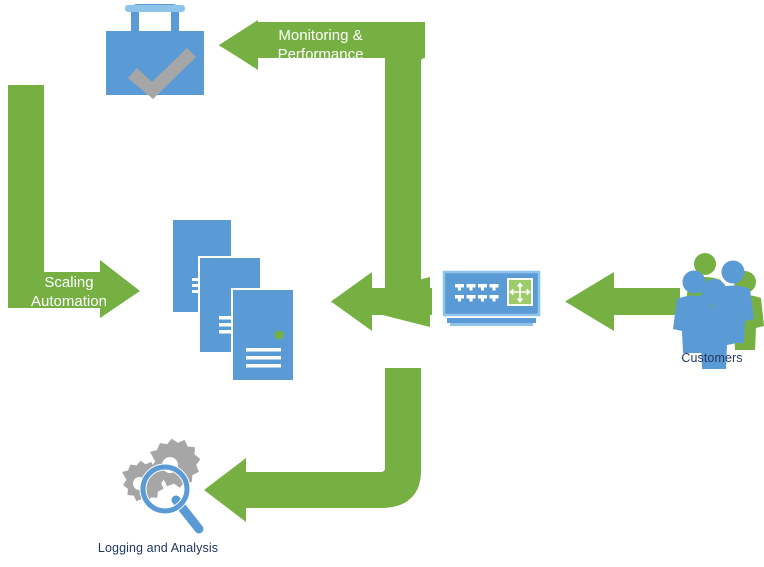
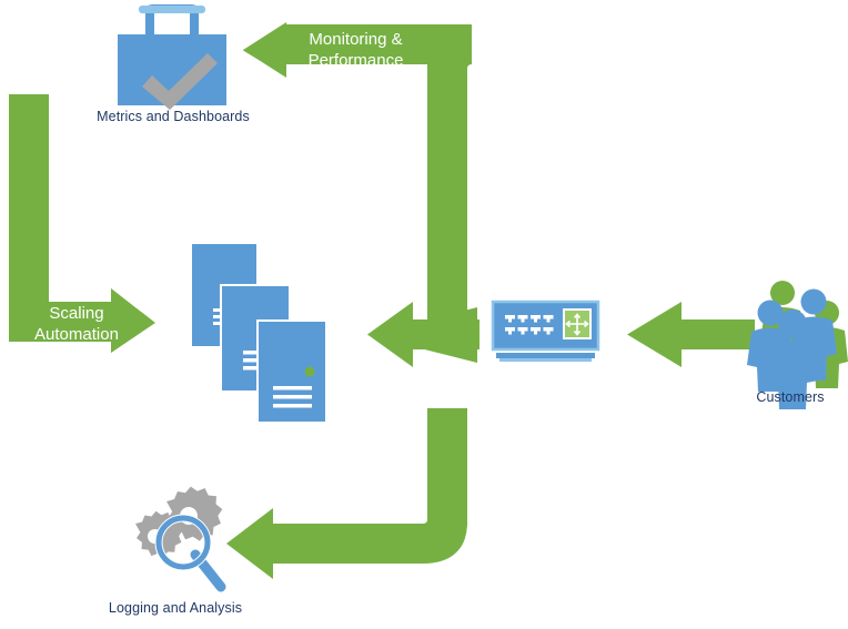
  Monitoring &
  Performance
  Scaling
  Automation
+ Metrics and Dashboards
  Logging and Analysis
  Customers
